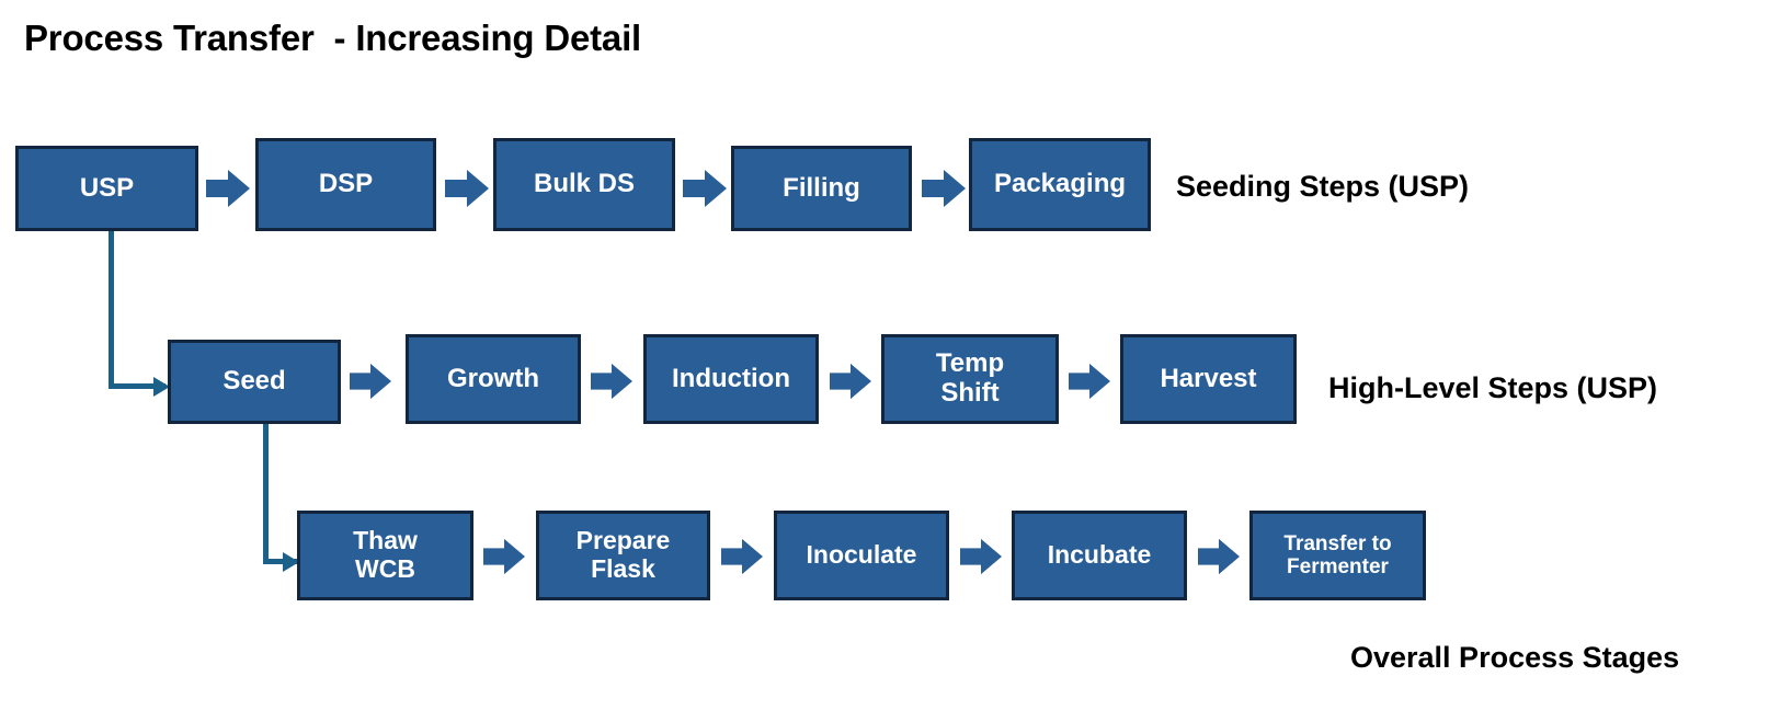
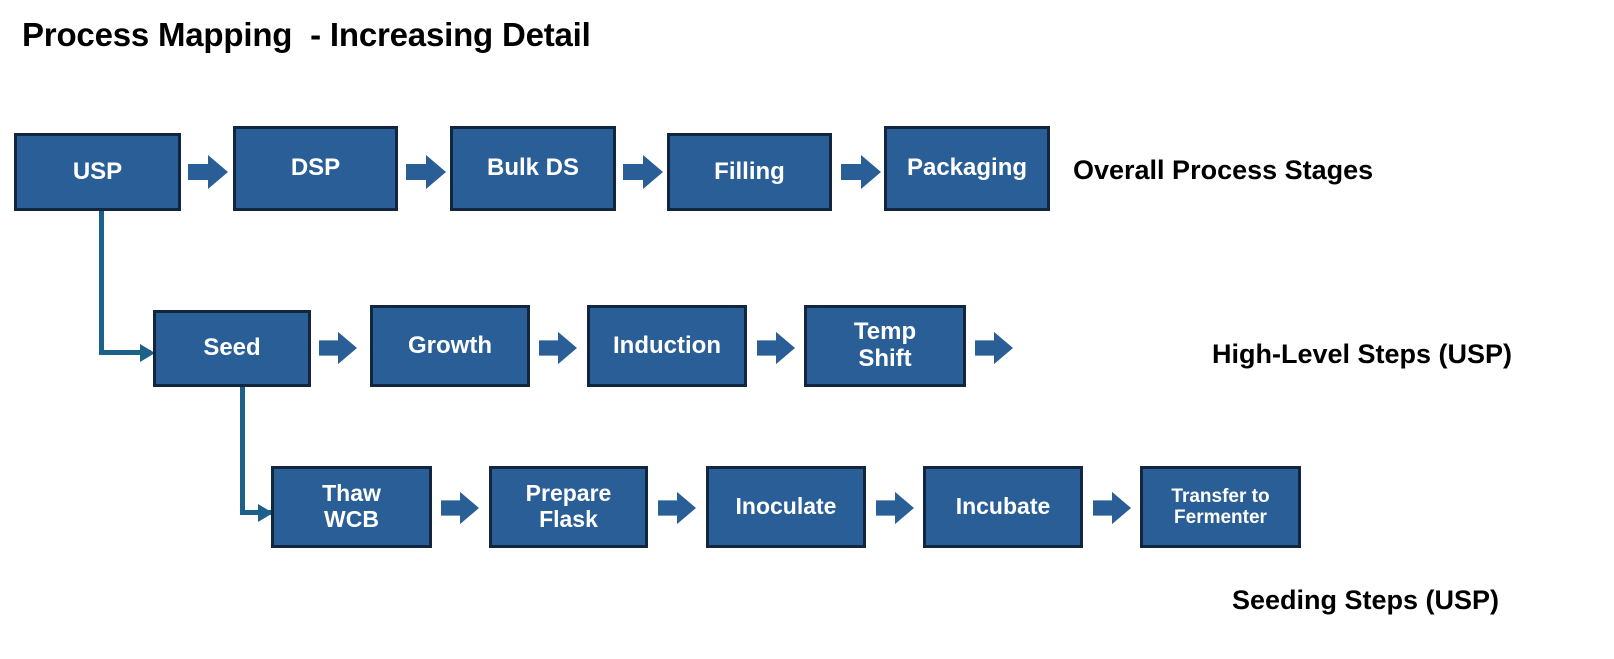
- Process Transfer - Increasing Detail
+ Process Mapping - Increasing Detail
  USP
  DSP
  Bulk DS
  Filling
  Packaging
- Seeding Steps (USP)
+ Overall Process Stages
  Seed
  Growth
  Induction
  Temp
  Shift
- Harvest
  High-Level Steps (USP)
  Thaw
  WCB
  Prepare
  Flask
  Inoculate
  Incubate
  Transfer to
  Fermenter
- Overall Process Stages
+ Seeding Steps (USP)
